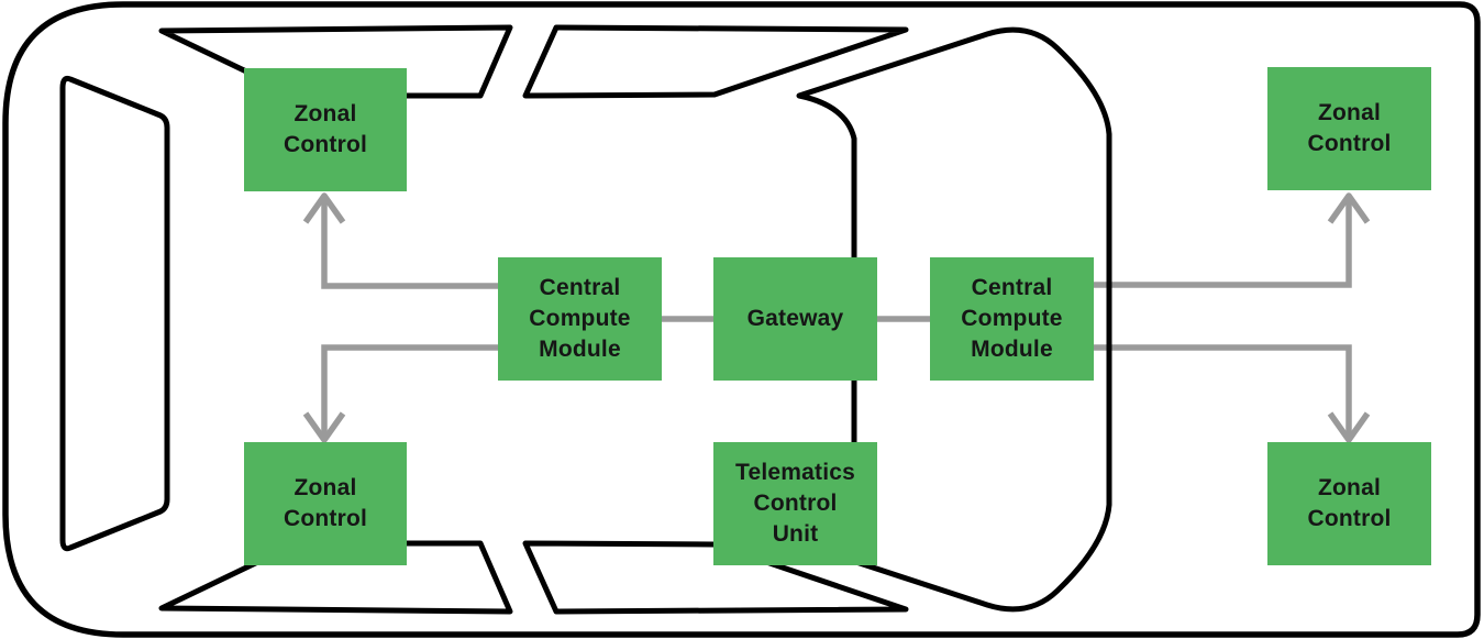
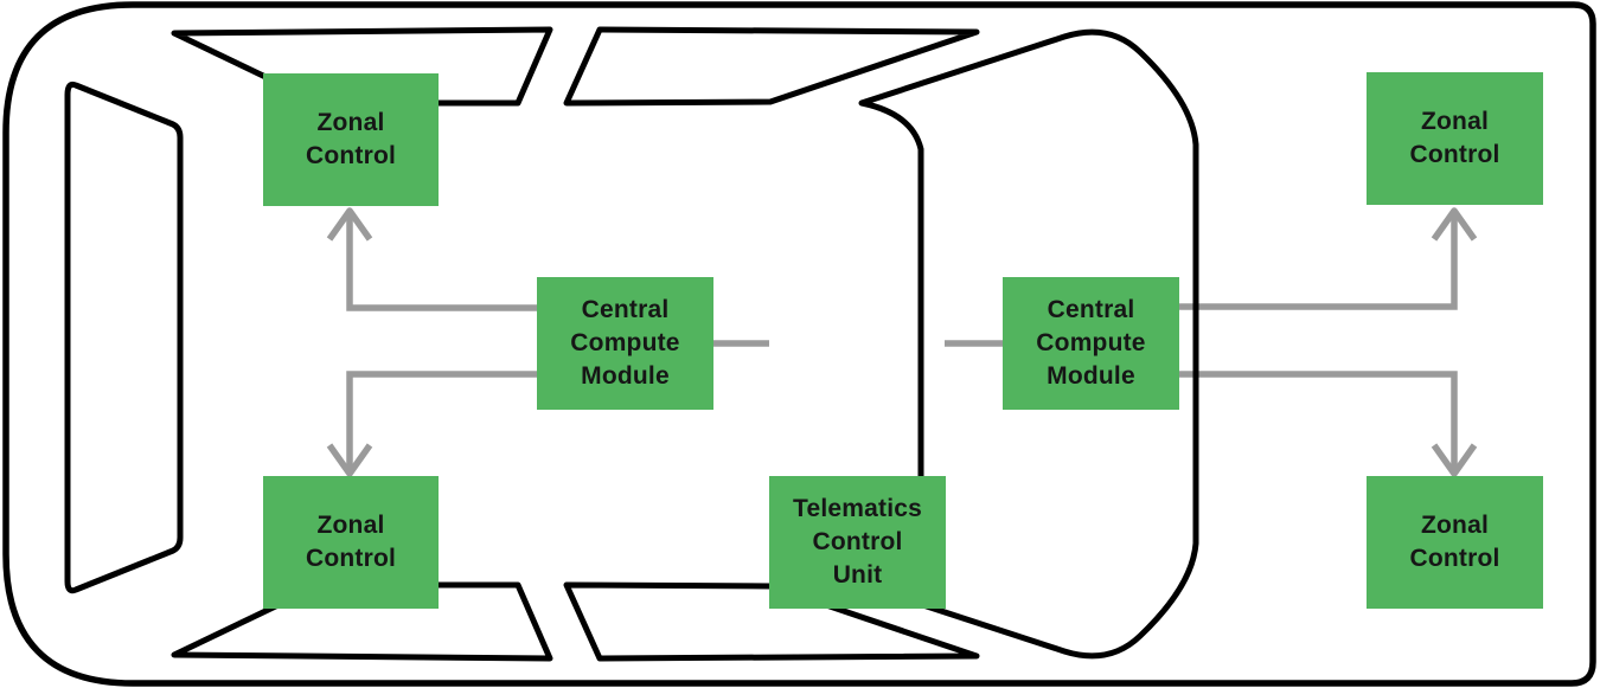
  Zonal
  Control
  Zonal
  Control
  Central
  Compute
  Module
- Gateway
  Central
  Compute
  Module
  Telematics
  Control
  Unit
  Zonal
  Control
  Zonal
  Control
